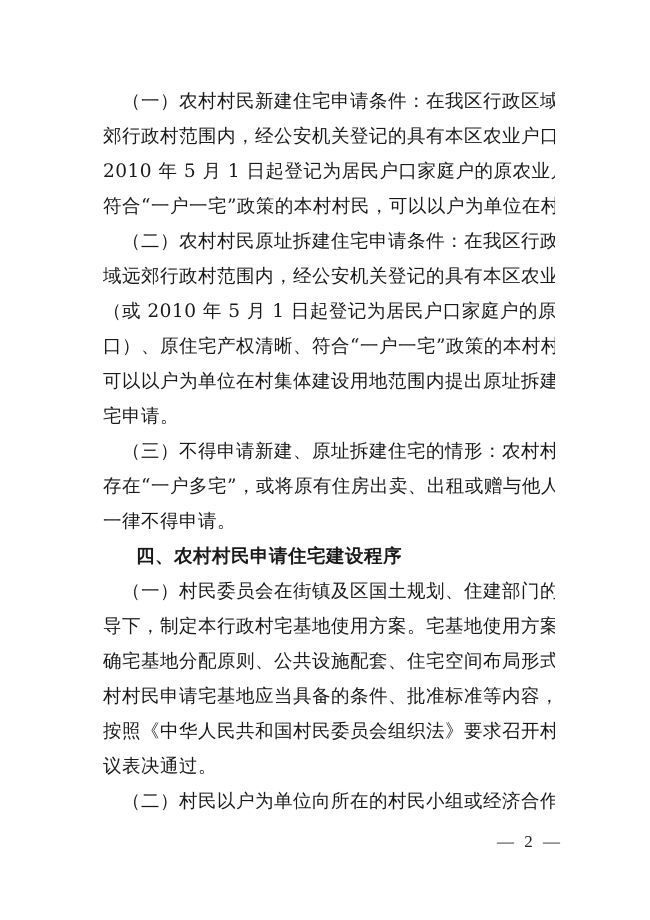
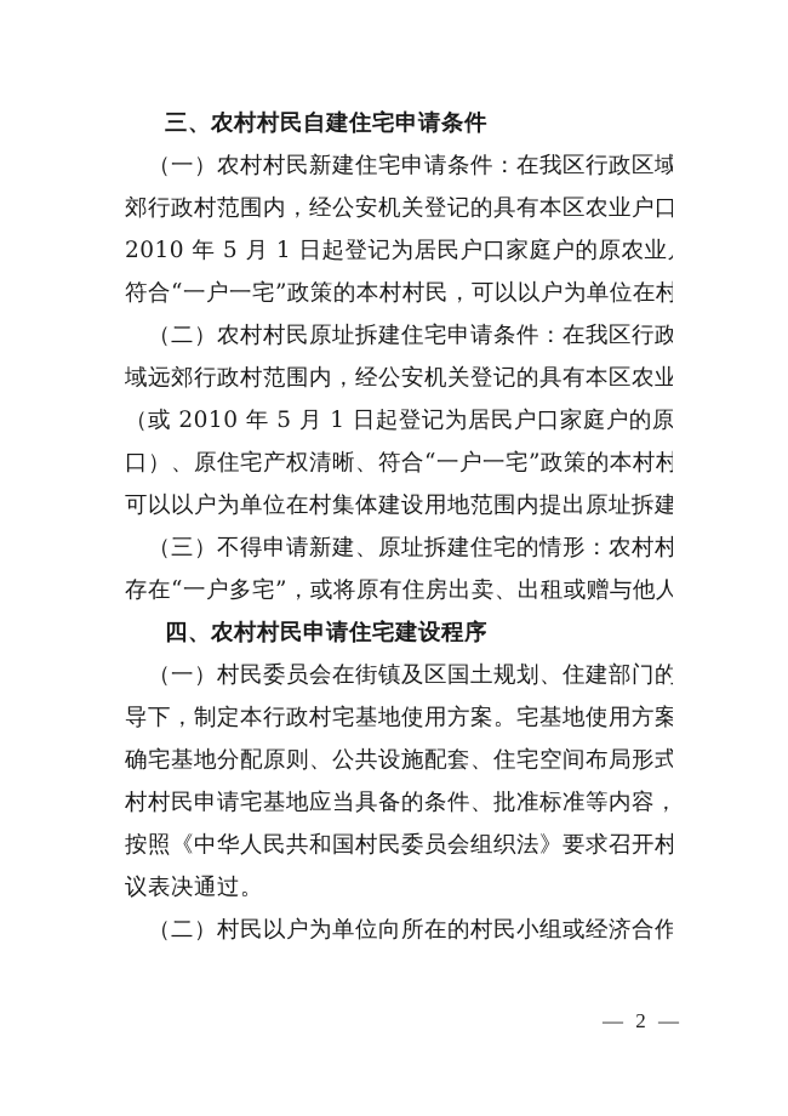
+ 三、农村村民自建住宅申请条件
  （一）农村村民新建住宅申请条件：在我区行政区域
  郊行政村范围内，经公安机关登记的具有本区农业户口
  2010 年 5 月 1 日起登记为居民户口家庭户的原农业
  符合“一户一宅”政策的本村村民，可以以户为单位在村
  （二）农村村民原址拆建住宅申请条件：在我区行政
  域远郊行政村范围内，经公安机关登记的具有本区农业
  （或 2010 年 5 月 1 日起登记为居民户口家庭户的原
  口）、原住宅产权清晰、符合“一户一宅”政策的本村村
  可以以户为单位在村集体建设用地范围内提出原址拆建
- 宅申请。
  （三）不得申请新建、原址拆建住宅的情形：农村村
  存在“一户多宅”，或将原有住房出卖、出租或赠与他人
- 一律不得申请。
  四、农村村民申请住宅建设程序
  （一）村民委员会在街镇及区国土规划、住建部门的
  导下，制定本行政村宅基地使用方案。宅基地使用方案
  确宅基地分配原则、公共设施配套、住宅空间布局形式
  村村民申请宅基地应当具备的条件、批准标准等内容，
  按照《中华人民共和国村民委员会组织法》要求召开村
  议表决通过。
  （二）村民以户为单位向所在的村民小组或经济合作
  — 2 —
